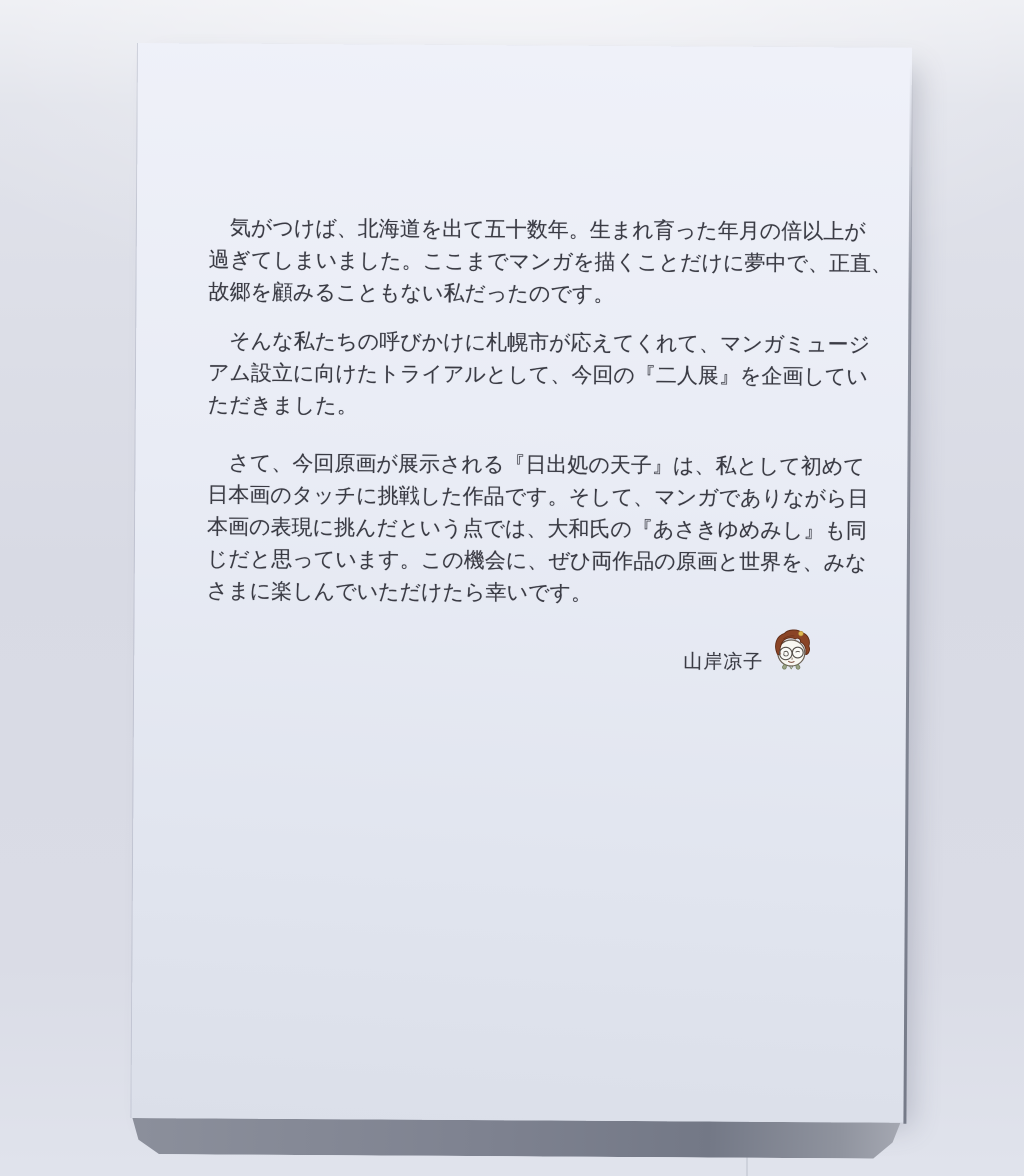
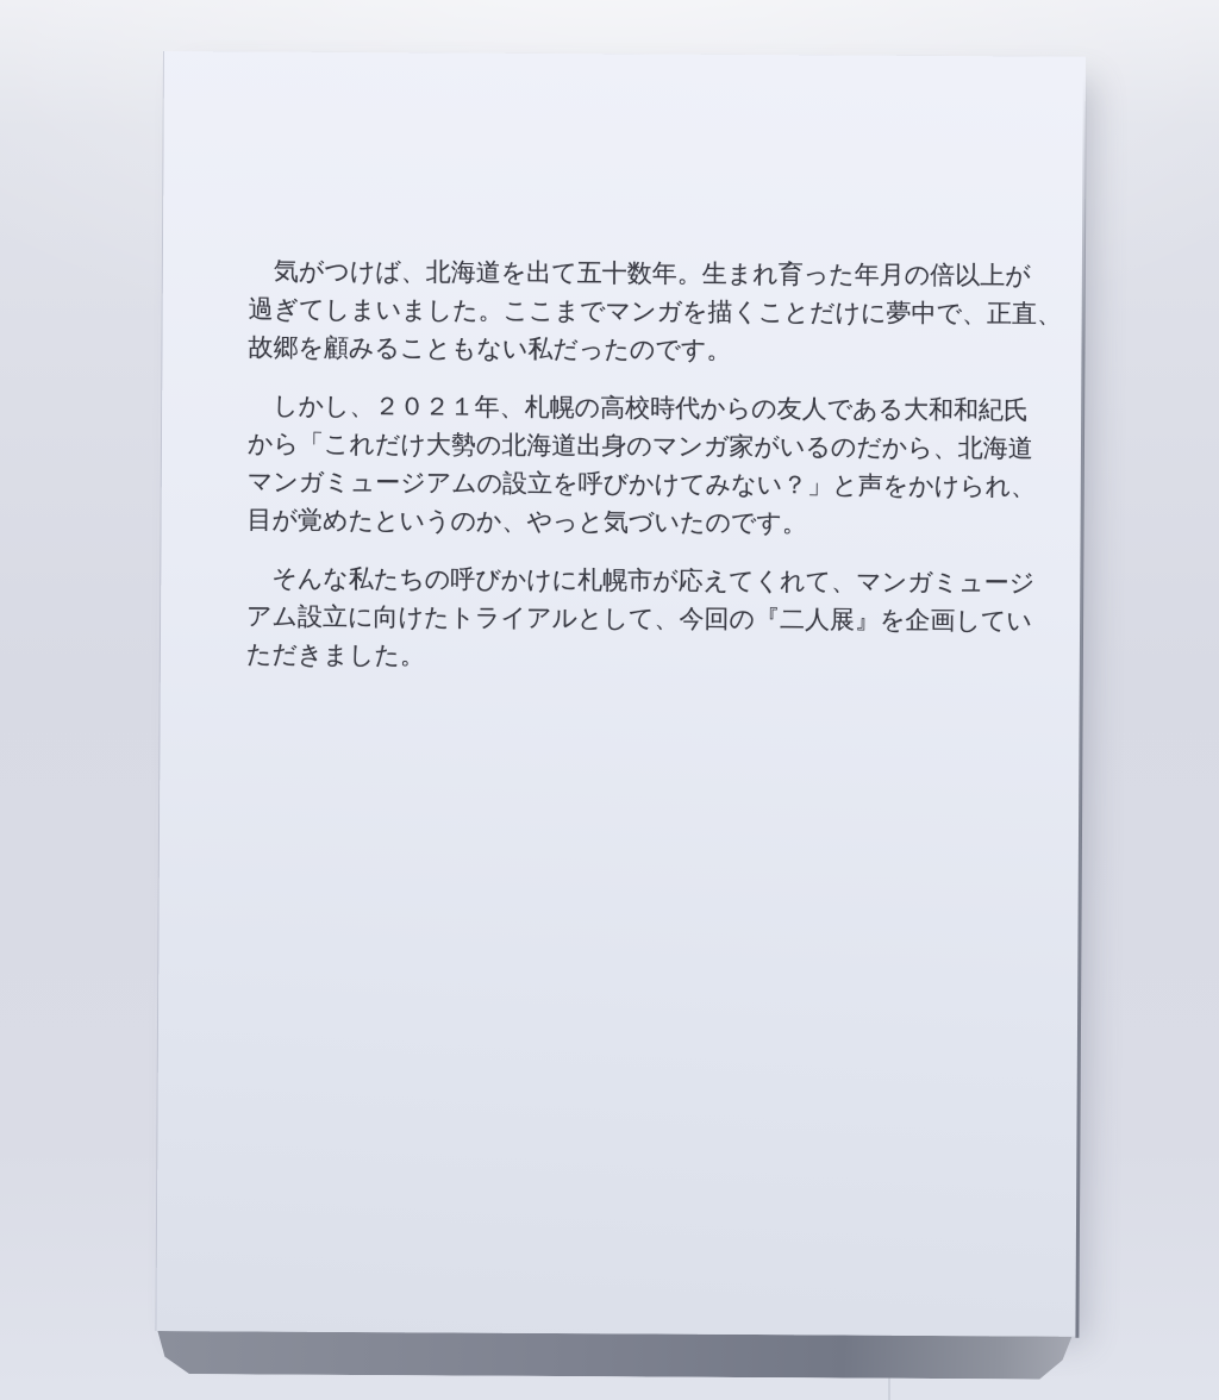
  気がつけば、北海道を出て五十数年。生まれ育った年月の倍以上が
  過ぎてしまいました。ここまでマンガを描くことだけに夢中で、正直、
  故郷を顧みることもない私だったのです。
+ しかし、２０２１年、札幌の高校時代からの友人である大和和紀氏
+ から「これだけ大勢の北海道出身のマンガ家がいるのだから、北海道
+ マンガミュージアムの設立を呼びかけてみない？」と声をかけられ、
+ 目が覚めたというのか、やっと気づいたのです。
  そんな私たちの呼びかけに札幌市が応えてくれて、マンガミュージ
  アム設立に向けたトライアルとして、今回の『二人展』を企画してい
  ただきました。
- さて、今回原画が展示される『日出処の天子』は、私として初めて
- 日本画のタッチに挑戦した作品です。そして、マンガでありながら日
- 本画の表現に挑んだという点では、大和氏の『あさきゆめみし』も同
- じだと思っています。この機会に、ぜひ両作品の原画と世界を、みな
- さまに楽しんでいただけたら幸いです。
- 山岸凉子
